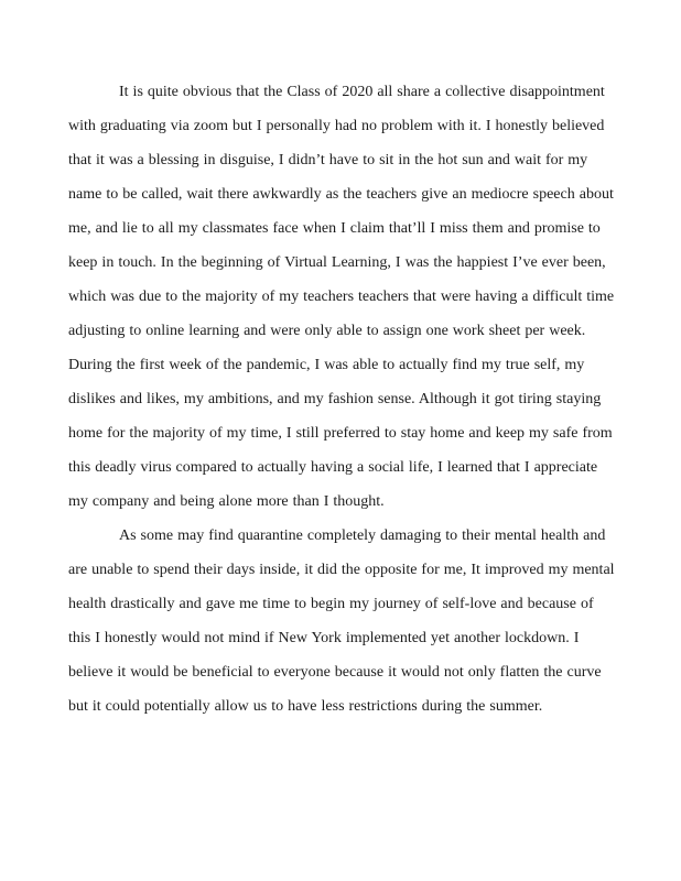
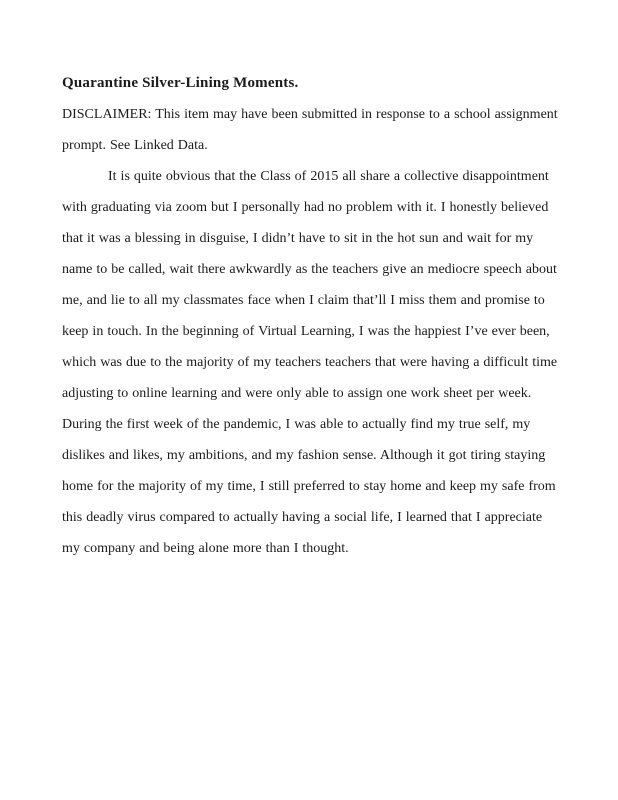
+ Quarantine Silver-Lining Moments.
+ DISCLAIMER: This item may have been submitted in response to a school assignment prompt. See Linked Data.
- It is quite obvious that the Class of 2020 all share a collective disappointment with graduating via zoom but I personally had no problem with it. I honestly believed that it was a blessing in disguise, I didn’t have to sit in the hot sun and wait for my name to be called, wait there awkwardly as the teachers give an mediocre speech about me, and lie to all my classmates face when I claim that’ll I miss them and promise to keep in touch. In the beginning of Virtual Learning, I was the happiest I’ve ever been, which was due to the majority of my teachers teachers that were having a difficult time adjusting to online learning and were only able to assign one work sheet per week. During the first week of the pandemic, I was able to actually find my true self, my dislikes and likes, my ambitions, and my fashion sense. Although it got tiring staying home for the majority of my time, I still preferred to stay home and keep my safe from this deadly virus compared to actually having a social life, I learned that I appreciate my company and being alone more than I thought.
+ It is quite obvious that the Class of 2015 all share a collective disappointment with graduating via zoom but I personally had no problem with it. I honestly believed that it was a blessing in disguise, I didn’t have to sit in the hot sun and wait for my name to be called, wait there awkwardly as the teachers give an mediocre speech about me, and lie to all my classmates face when I claim that’ll I miss them and promise to keep in touch. In the beginning of Virtual Learning, I was the happiest I’ve ever been, which was due to the majority of my teachers teachers that were having a difficult time adjusting to online learning and were only able to assign one work sheet per week. During the first week of the pandemic, I was able to actually find my true self, my dislikes and likes, my ambitions, and my fashion sense. Although it got tiring staying home for the majority of my time, I still preferred to stay home and keep my safe from this deadly virus compared to actually having a social life, I learned that I appreciate my company and being alone more than I thought.
- As some may find quarantine completely damaging to their mental health and are unable to spend their days inside, it did the opposite for me, It improved my mental health drastically and gave me time to begin my journey of self-love and because of this I honestly would not mind if New York implemented yet another lockdown. I believe it would be beneficial to everyone because it would not only flatten the curve but it could potentially allow us to have less restrictions during the summer.
